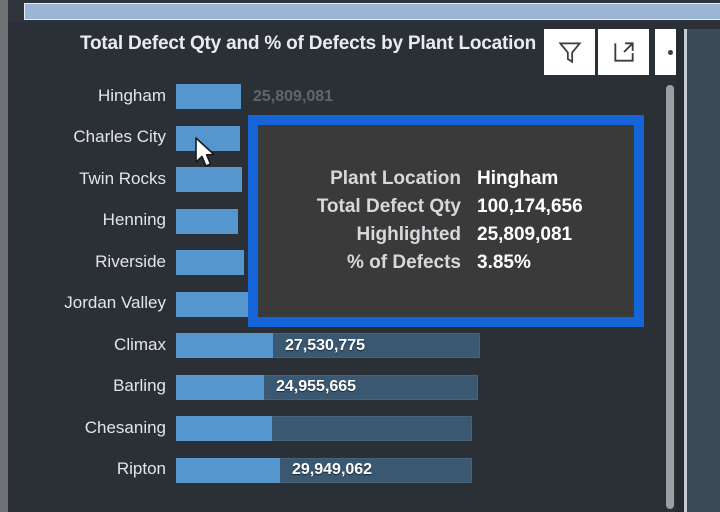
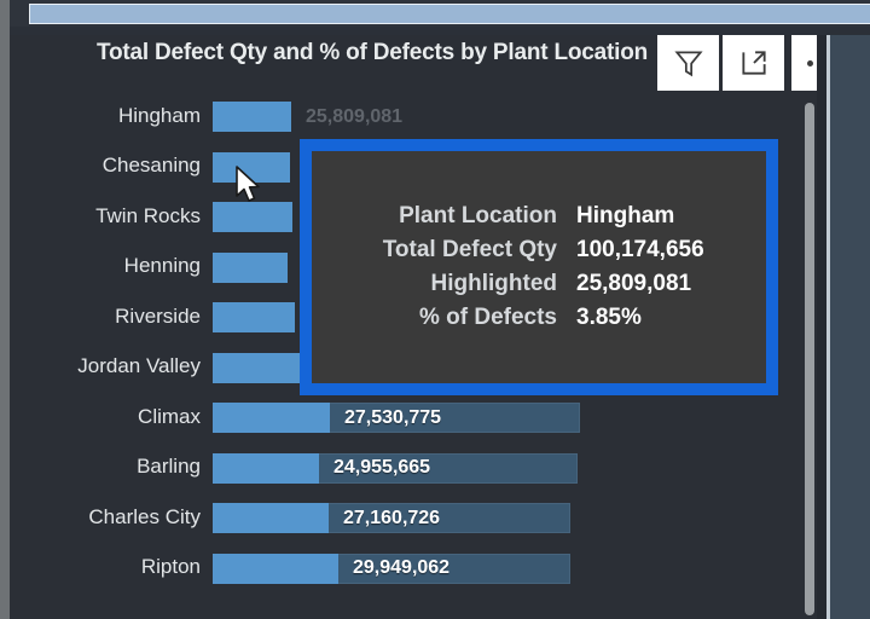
  Total Defect Qty and % of Defects by Plant Location
  Hingham
  25,809,081
- Charles City
+ Chesaning
  Twin Rocks
  Henning
  Riverside
  Jordan Valley
  Climax
  27,530,775
  Barling
  24,955,665
- Chesaning
+ Charles City
+ 27,160,726
  Ripton
  29,949,062
  Plant Location
  Hingham
  Total Defect Qty
  100,174,656
  Highlighted
  25,809,081
  % of Defects
  3.85%
